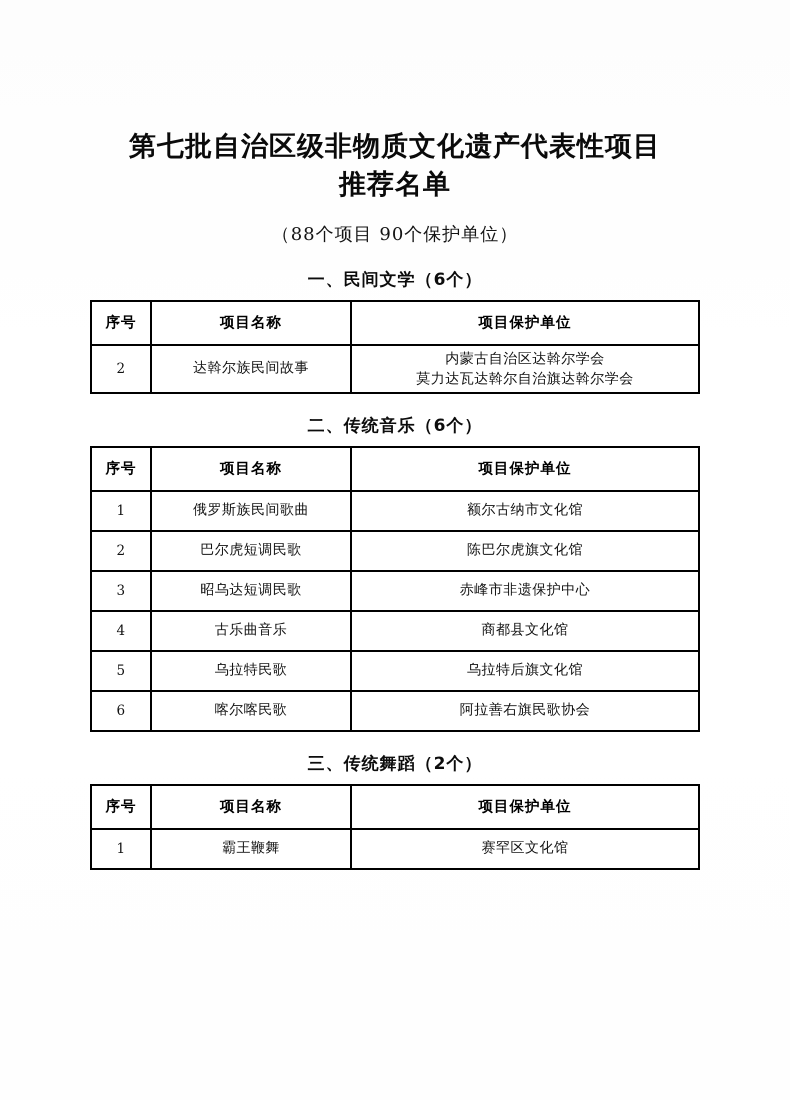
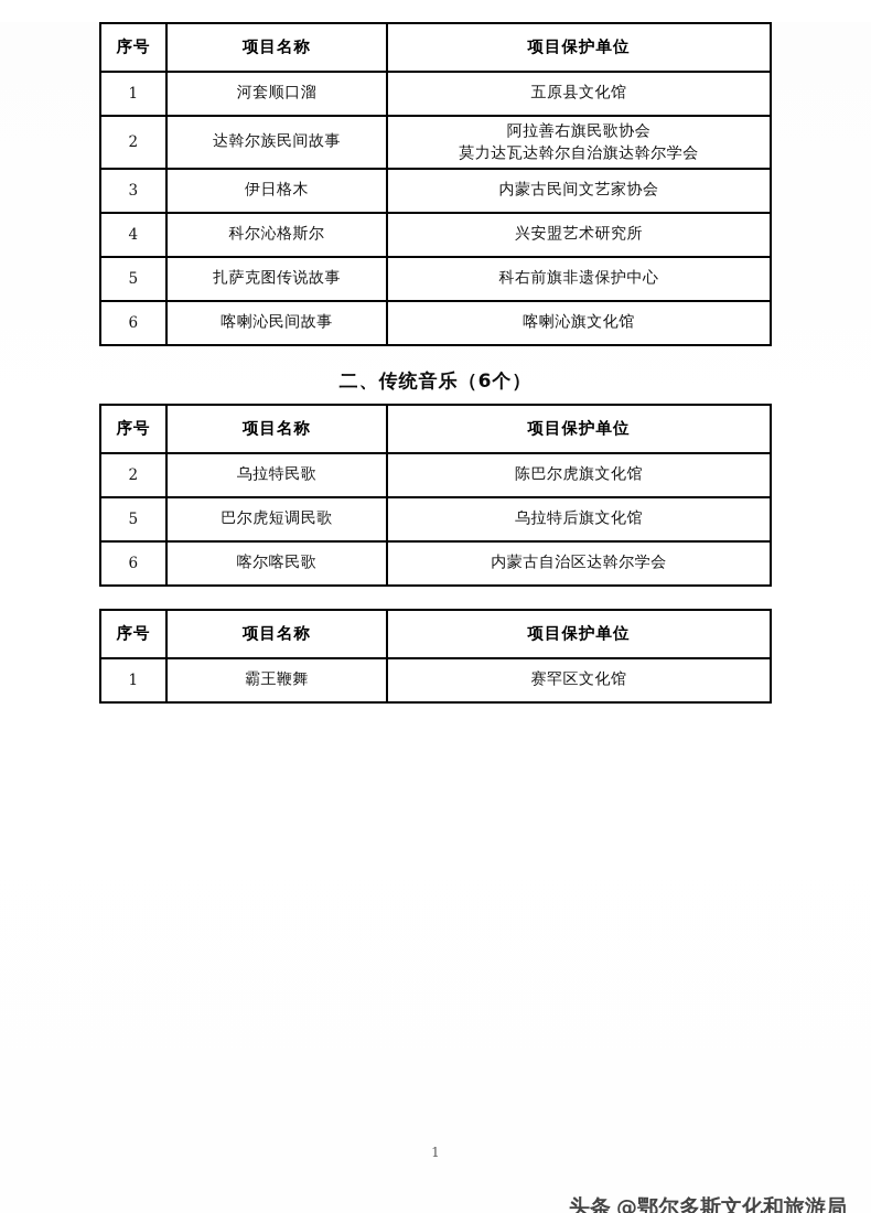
- 第七批自治区级非物质文化遗产代表性项目
- 推荐名单
- （88个项目 90个保护单位）
- 一、民间文学（6个）
  序号	项目名称	项目保护单位
+ 1	河套顺口溜	五原县文化馆
- 2	达斡尔族民间故事	内蒙古自治区达斡尔学会莫力达瓦达斡尔自治旗达斡尔学会
+ 2	达斡尔族民间故事	阿拉善右旗民歌协会莫力达瓦达斡尔自治旗达斡尔学会
+ 3	伊日格木	内蒙古民间文艺家协会
+ 4	科尔沁格斯尔	兴安盟艺术研究所
+ 5	扎萨克图传说故事	科右前旗非遗保护中心
+ 6	喀喇沁民间故事	喀喇沁旗文化馆
  二、传统音乐（6个）
  序号	项目名称	项目保护单位
- 1	俄罗斯族民间歌曲	额尔古纳市文化馆
- 2	巴尔虎短调民歌	陈巴尔虎旗文化馆
+ 2	乌拉特民歌	陈巴尔虎旗文化馆
- 3	昭乌达短调民歌	赤峰市非遗保护中心
- 4	古乐曲音乐	商都县文化馆
- 5	乌拉特民歌	乌拉特后旗文化馆
+ 5	巴尔虎短调民歌	乌拉特后旗文化馆
- 6	喀尔喀民歌	阿拉善右旗民歌协会
+ 6	喀尔喀民歌	内蒙古自治区达斡尔学会
- 三、传统舞蹈（2个）
  序号	项目名称	项目保护单位
  1	霸王鞭舞	赛罕区文化馆
+ 1
+ 头条 @鄂尔多斯文化和旅游局
